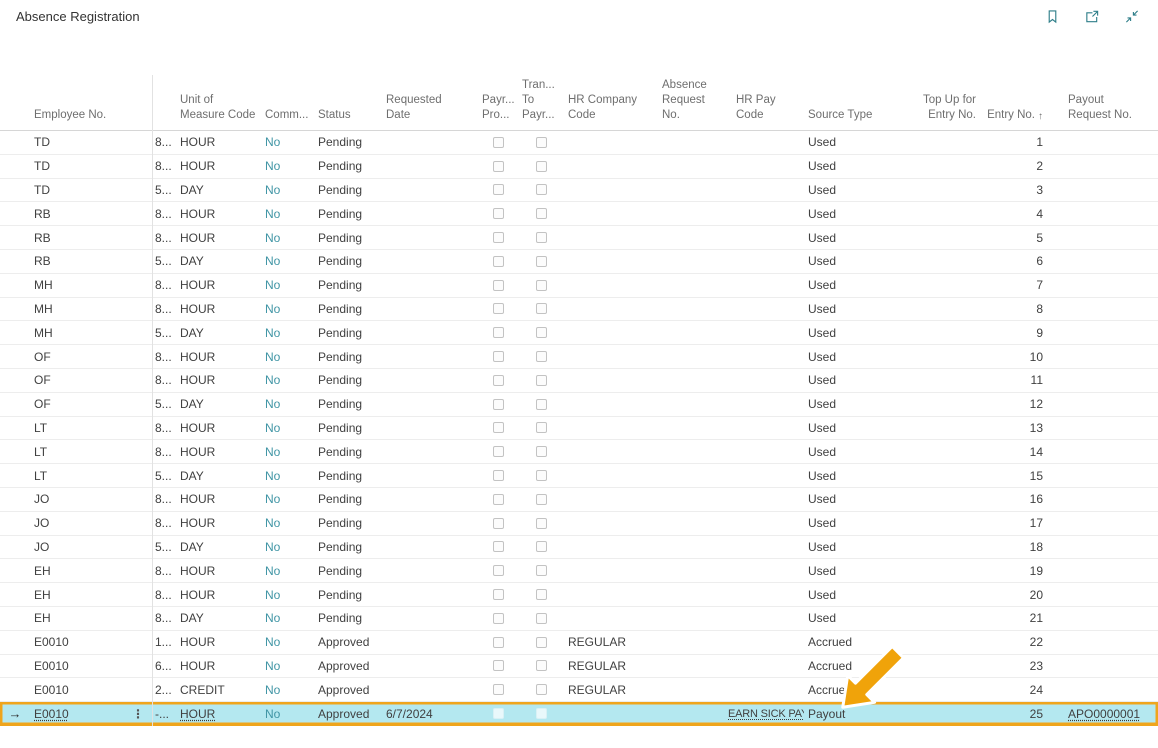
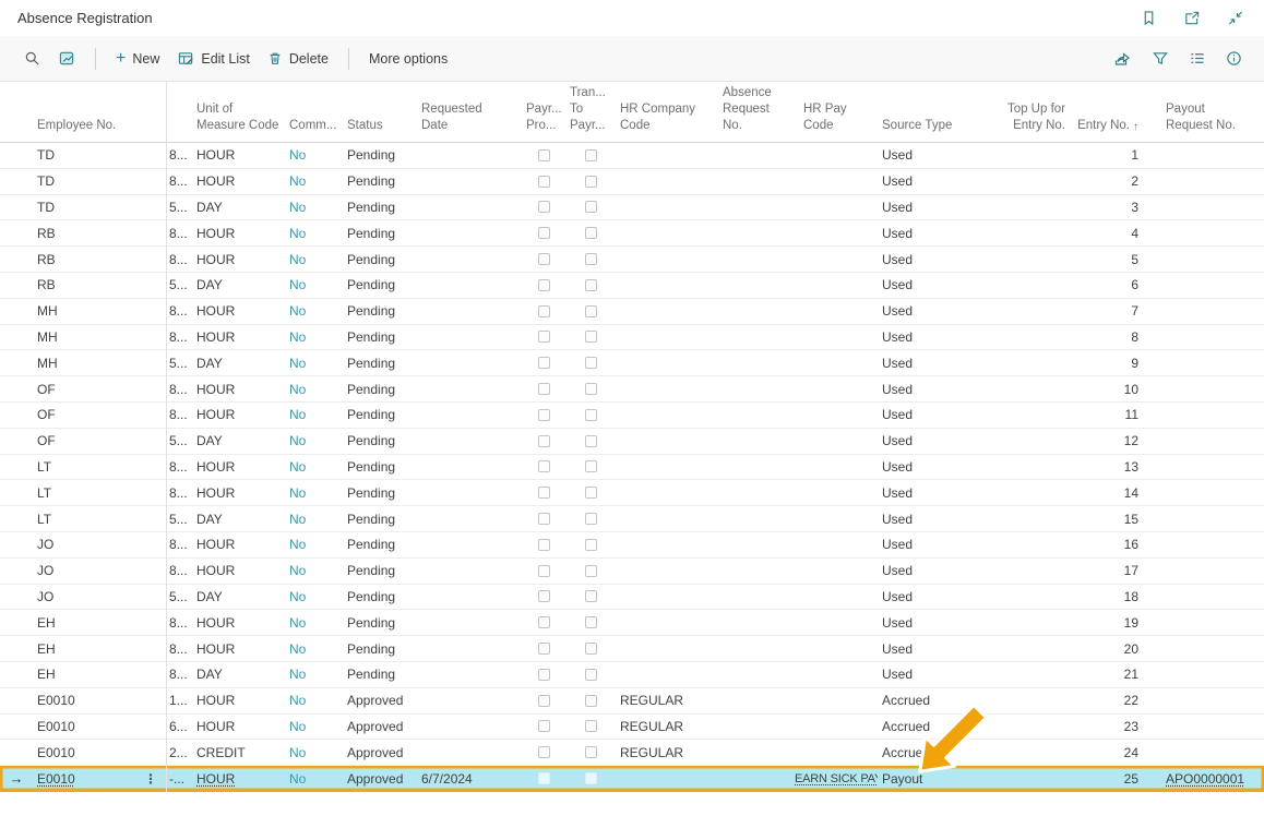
  Absence Registration
+ +
+ New
+ Edit List
+ Delete
+ More options
  Employee No.
  Unit of
  Measure Code
  Comm...
  Status
  Requested
  Date
  Payr...
  Pro...
  Tran...
  To
  Payr...
  HR Company
  Code
  Absence
  Request No.
  HR Pay Code
  Source Type
  Top Up for
  Entry No.
  Entry No.
  ↑
  Payout
  Request No.
  TD
  8...
  HOUR
  No
  Pending
  Used
  1
  TD
  8...
  HOUR
  No
  Pending
  Used
  2
  TD
  5...
  DAY
  No
  Pending
  Used
  3
  RB
  8...
  HOUR
  No
  Pending
  Used
  4
  RB
  8...
  HOUR
  No
  Pending
  Used
  5
  RB
  5...
  DAY
  No
  Pending
  Used
  6
  MH
  8...
  HOUR
  No
  Pending
  Used
  7
  MH
  8...
  HOUR
  No
  Pending
  Used
  8
  MH
  5...
  DAY
  No
  Pending
  Used
  9
  OF
  8...
  HOUR
  No
  Pending
  Used
  10
  OF
  8...
  HOUR
  No
  Pending
  Used
  11
  OF
  5...
  DAY
  No
  Pending
  Used
  12
  LT
  8...
  HOUR
  No
  Pending
  Used
  13
  LT
  8...
  HOUR
  No
  Pending
  Used
  14
  LT
  5...
  DAY
  No
  Pending
  Used
  15
  JO
  8...
  HOUR
  No
  Pending
  Used
  16
  JO
  8...
  HOUR
  No
  Pending
  Used
  17
  JO
  5...
  DAY
  No
  Pending
  Used
  18
  EH
  8...
  HOUR
  No
  Pending
  Used
  19
  EH
  8...
  HOUR
  No
  Pending
  Used
  20
  EH
  8...
  DAY
  No
  Pending
  Used
  21
  E0010
  1...
  HOUR
  No
  Approved
  REGULAR
  Accrued
  22
  E0010
  6...
  HOUR
  No
  Approved
  REGULAR
  Accrued
  23
  E0010
  2...
  CREDIT
  No
  Approved
  REGULAR
  Accrue
  24
  →
  E0010
  ⋮
  -...
  HOUR
  No
  Approved
  6/7/2024
  EARN SICK PA
  Payout
  25
  APO0000001
